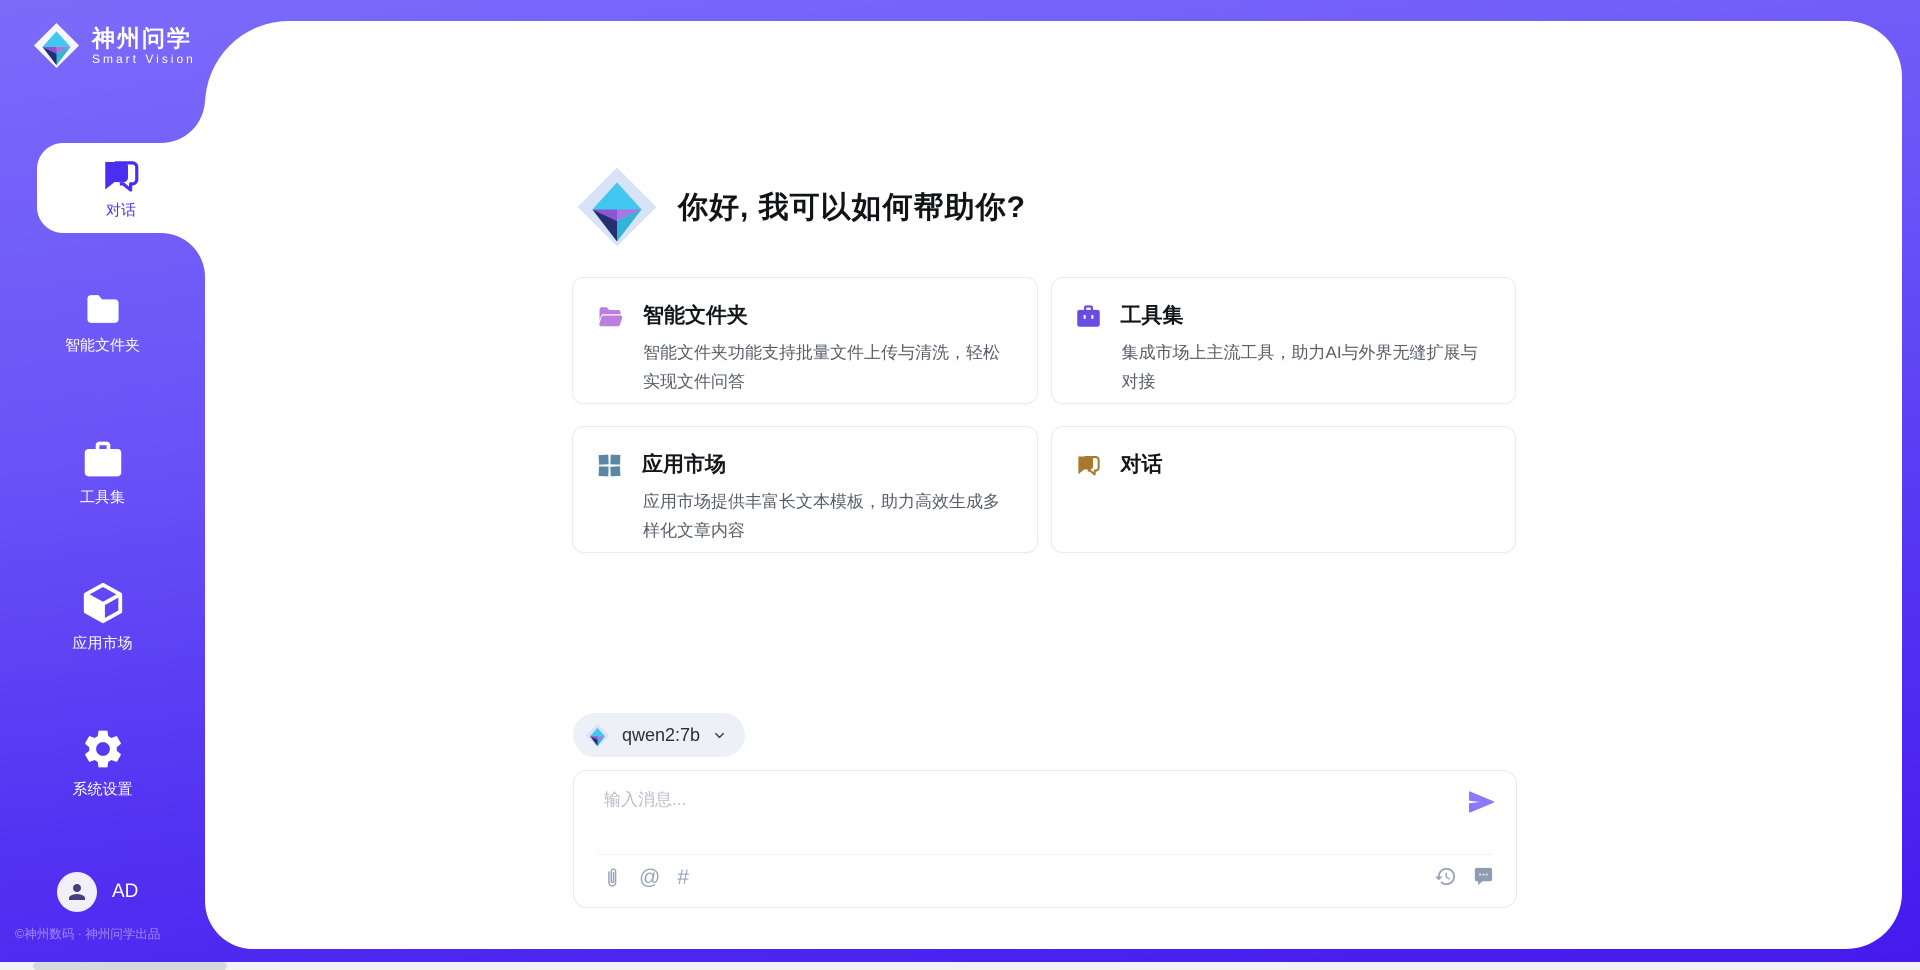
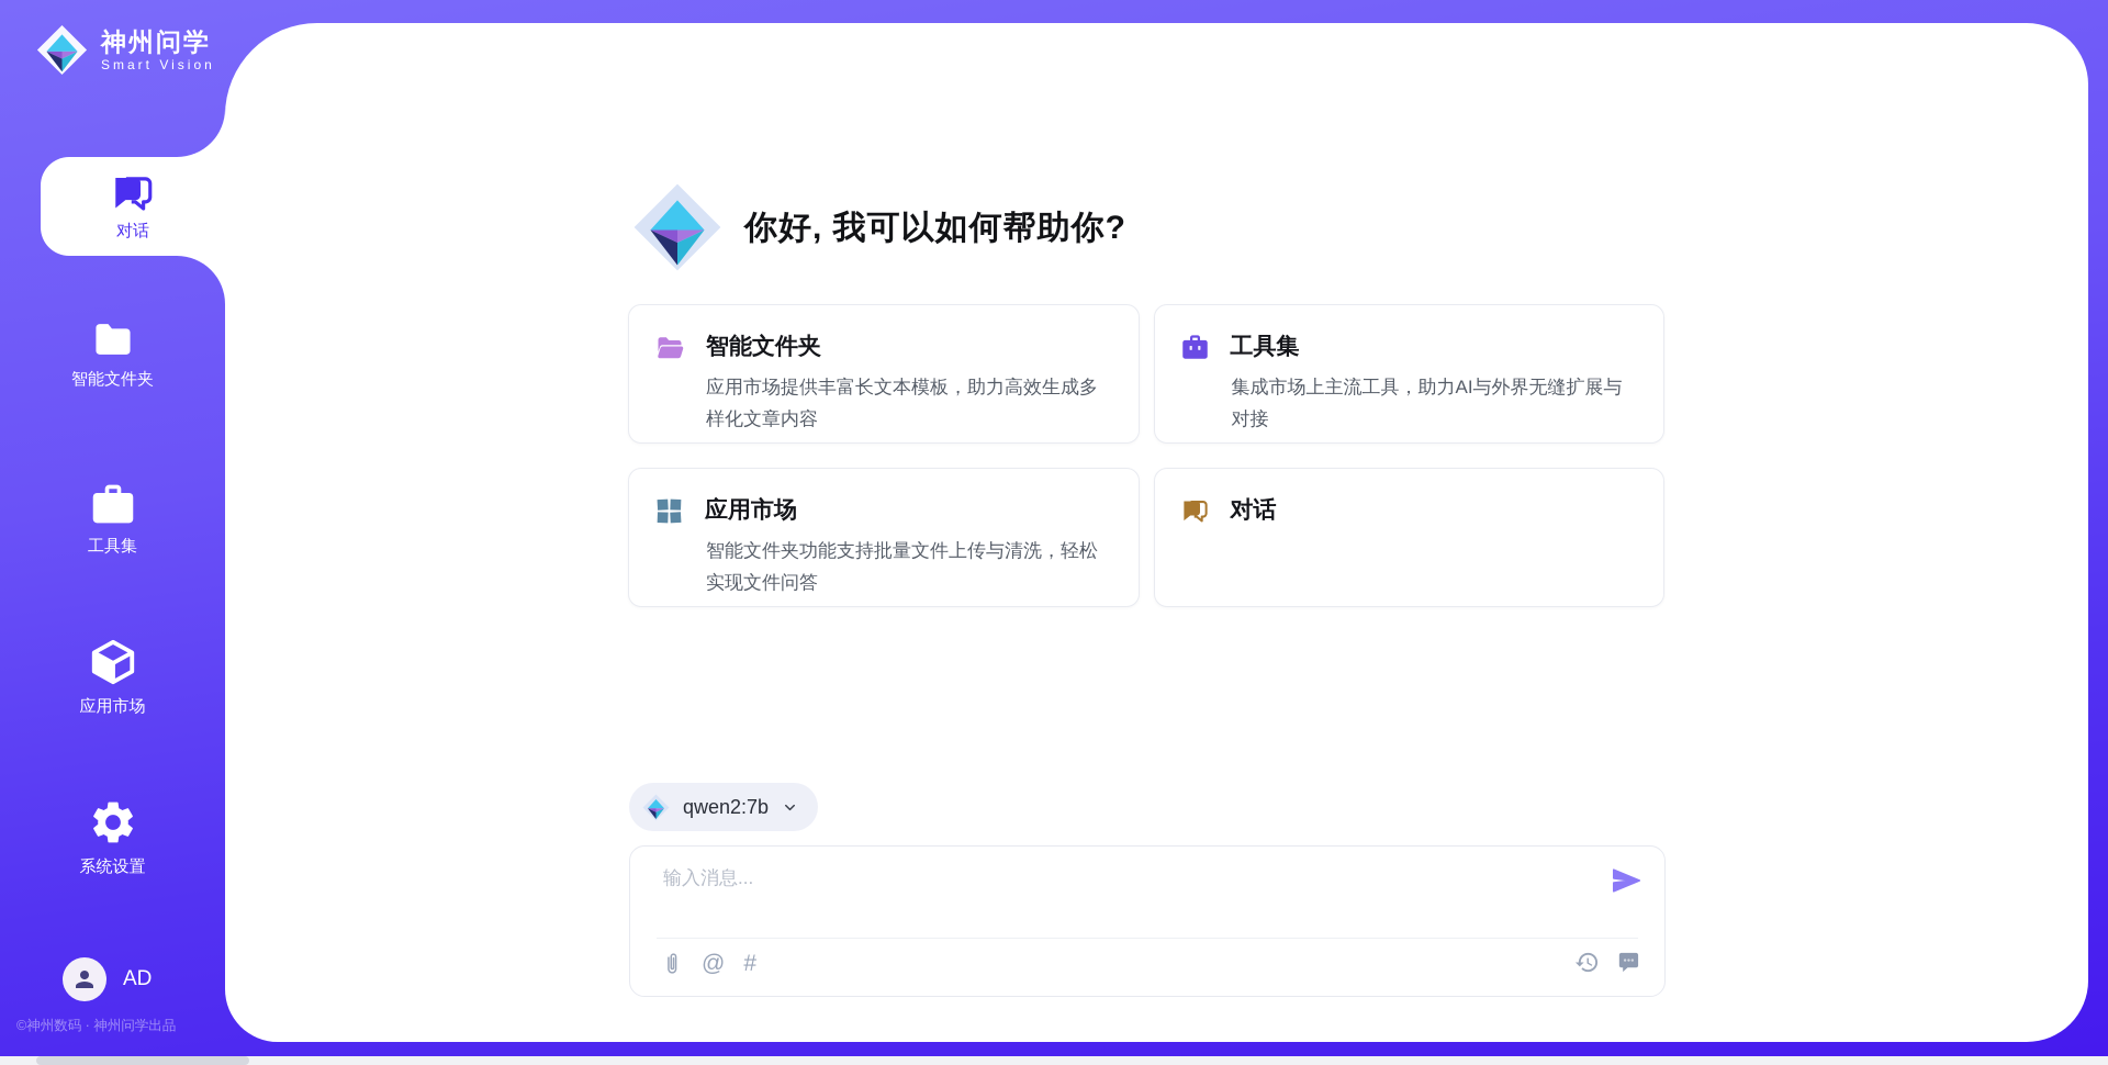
  神州问学
  Smart Vision
  对话
  智能文件夹
  工具集
  应用市场
  系统设置
  AD
  ©神州数码 · 神州问学出品
  你好, 我可以如何帮助你?
  智能文件夹
- 智能文件夹功能支持批量文件上传与清洗，轻松实现文件问答
+ 应用市场提供丰富长文本模板，助力高效生成多样化文章内容
  工具集
  集成市场上主流工具，助力AI与外界无缝扩展与对接
  应用市场
- 应用市场提供丰富长文本模板，助力高效生成多样化文章内容
+ 智能文件夹功能支持批量文件上传与清洗，轻松实现文件问答
  对话
  qwen2:7b
  输入消息...
  @
  #
